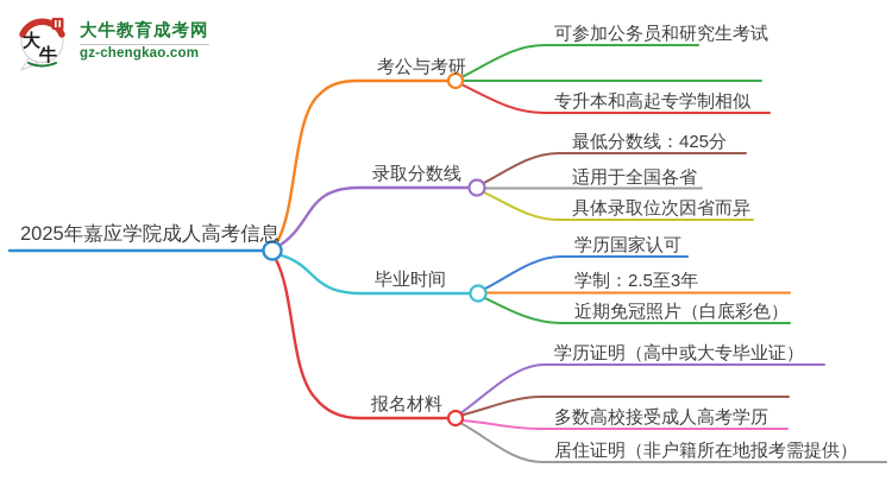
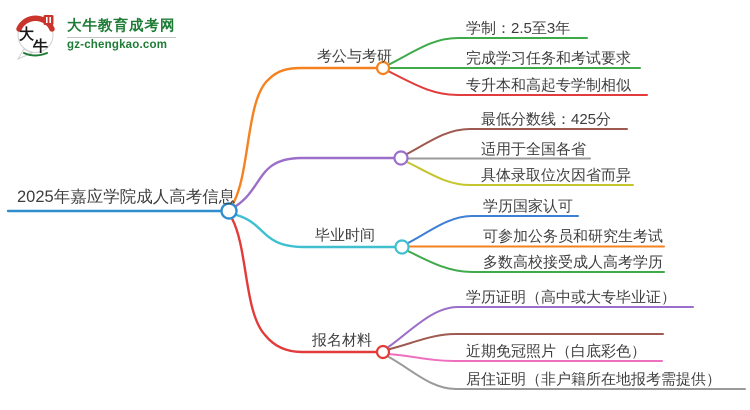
  2025年嘉应学院成人高考信息
  考公与考研
- 录取分数线
  毕业时间
  报名材料
- 可参加公务员和研究生考试
+ 学制：2.5至3年
+ 完成学习任务和考试要求
  专升本和高起专学制相似
  最低分数线：425分
  适用于全国各省
  具体录取位次因省而异
  学历国家认可
- 学制：2.5至3年
+ 可参加公务员和研究生考试
- 近期免冠照片（白底彩色）
+ 多数高校接受成人高考学历
  学历证明（高中或大专毕业证）
- 多数高校接受成人高考学历
+ 近期免冠照片（白底彩色）
  居住证明（非户籍所在地报考需提供）
  大
  牛
  大牛教育成考网
  gz-chengkao.com
